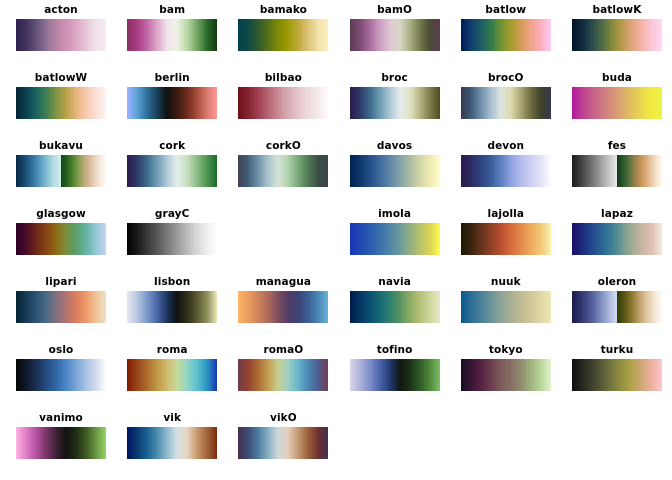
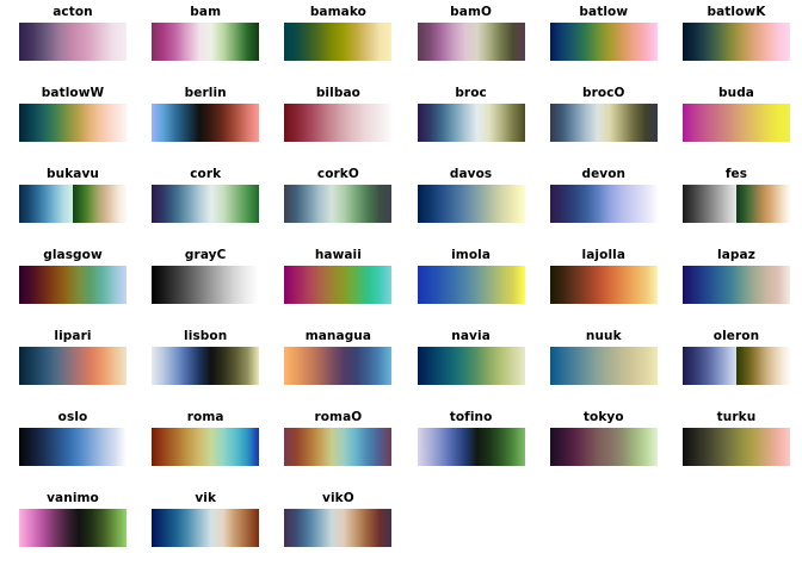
  acton
  bam
  bamako
  bamO
  batlow
  batlowK
  batlowW
  berlin
  bilbao
  broc
  brocO
  buda
  bukavu
  cork
  corkO
  davos
  devon
  fes
  glasgow
  grayC
+ hawaii
  imola
  lajolla
  lapaz
  lipari
  lisbon
  managua
  navia
  nuuk
  oleron
  oslo
  roma
  romaO
  tofino
  tokyo
  turku
  vanimo
  vik
  vikO
